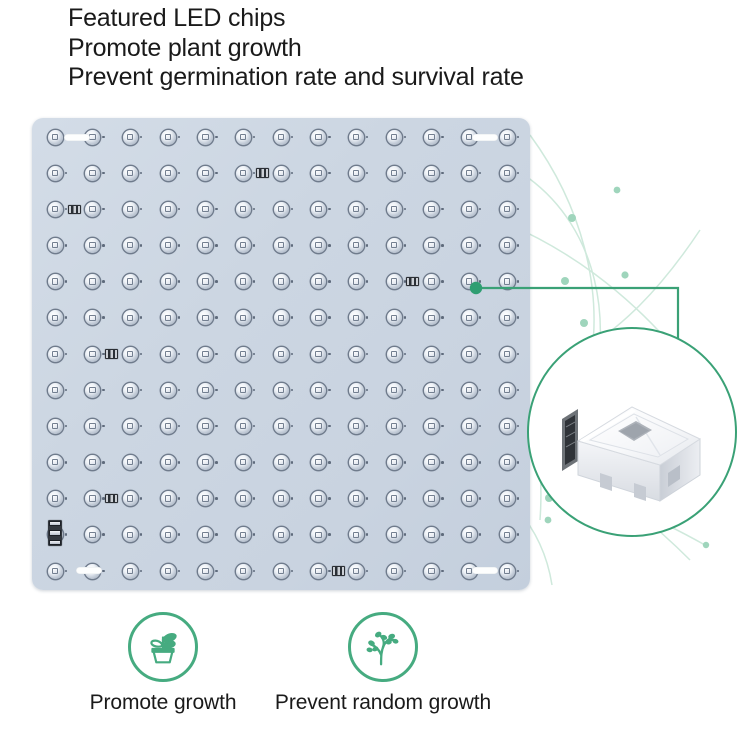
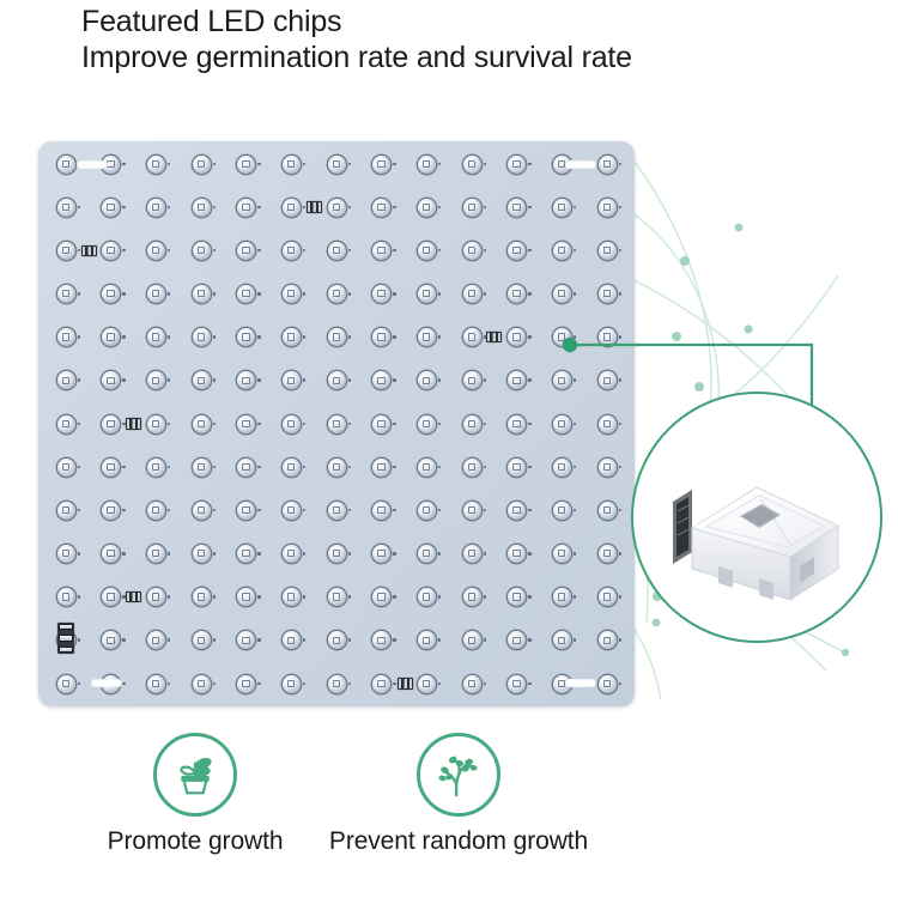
  Featured LED chips
- Promote plant growth
- Prevent germination rate and survival rate
+ Improve germination rate and survival rate
  Promote growth
  Prevent random growth
